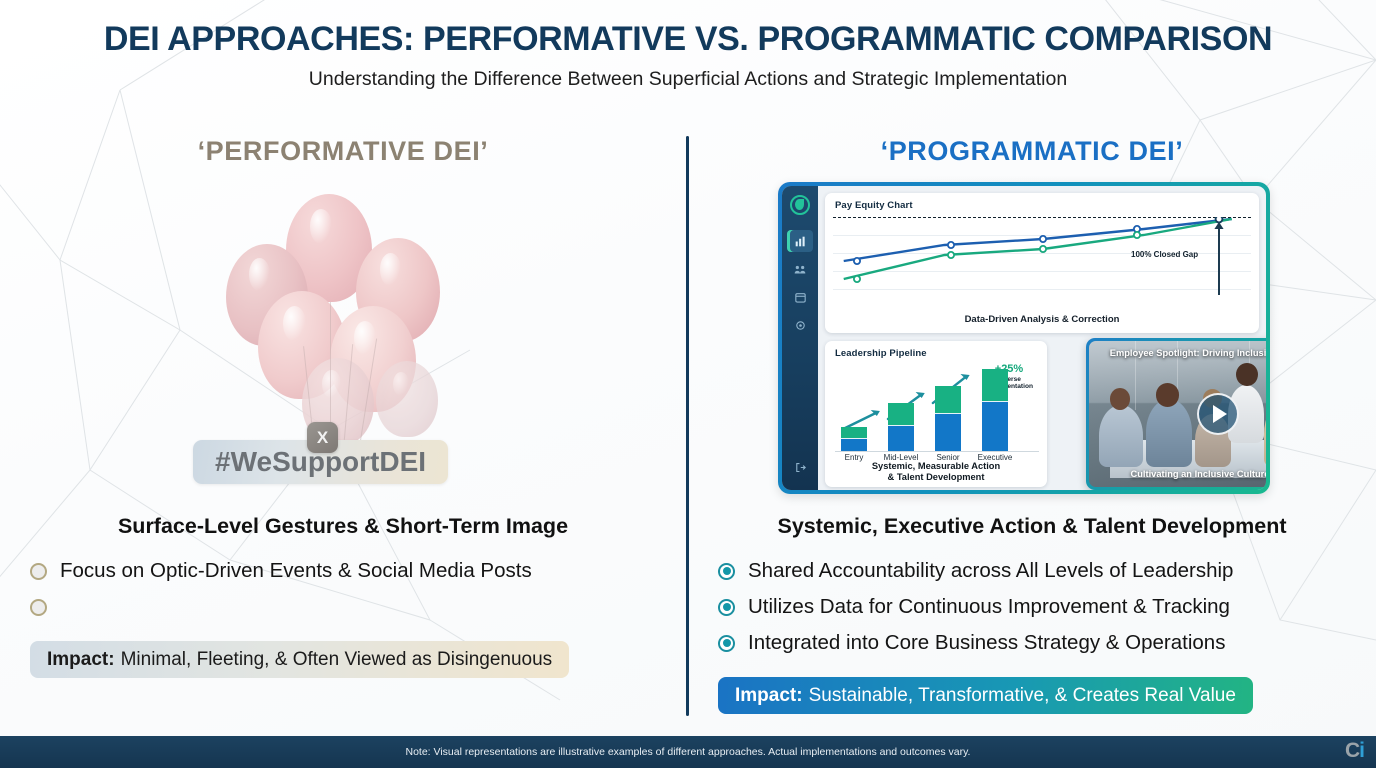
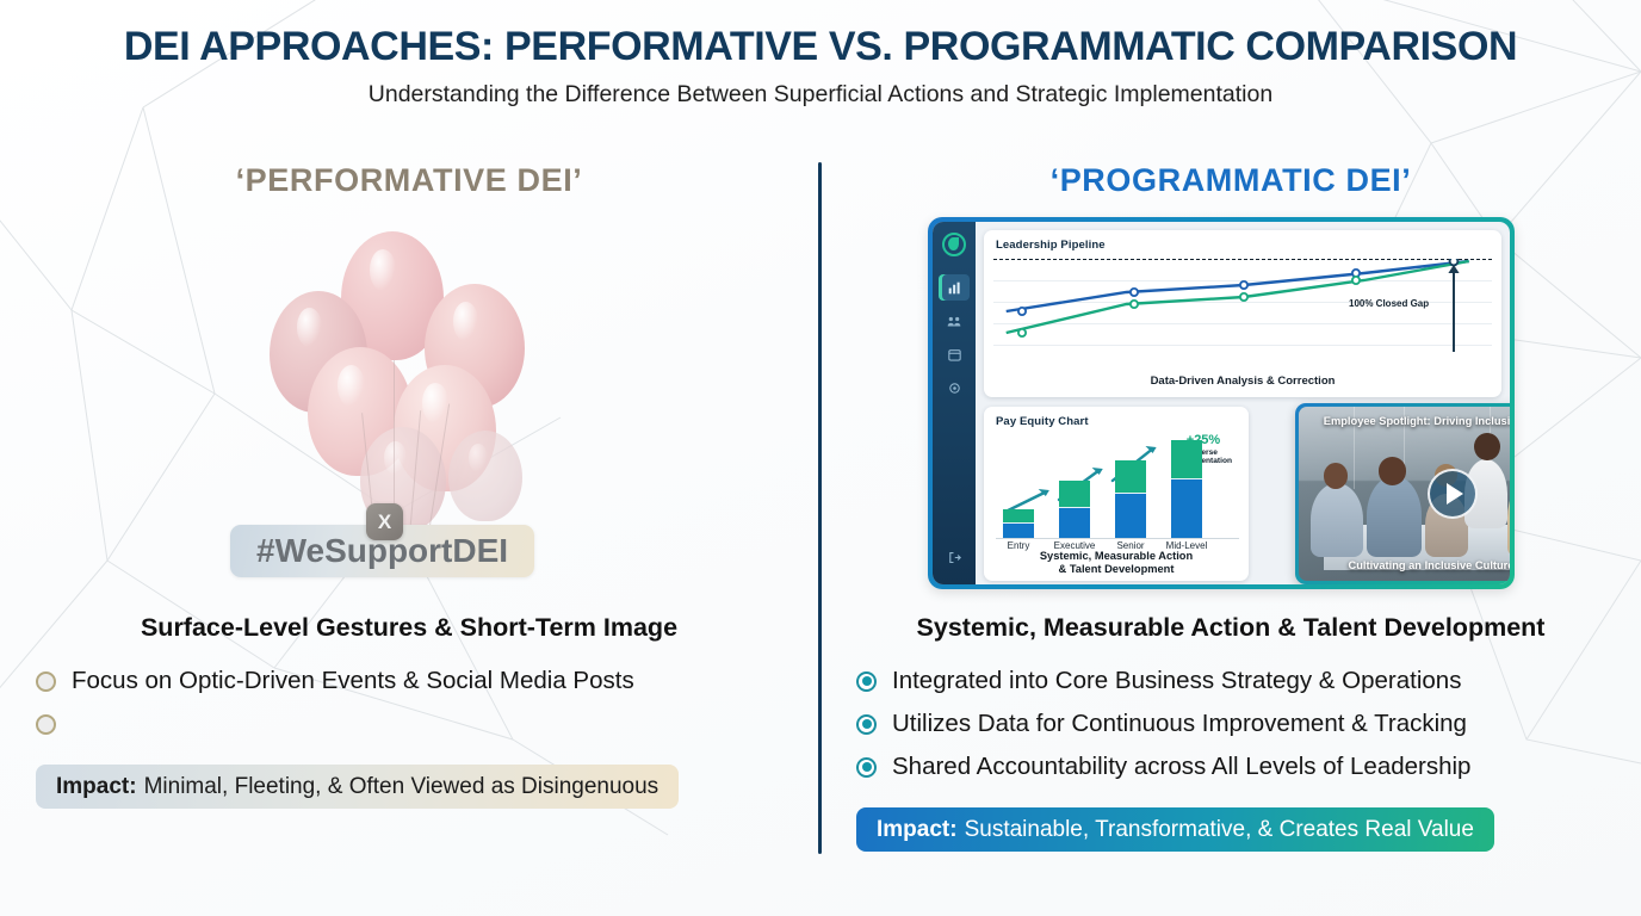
  DEI APPROACHES: PERFORMATIVE VS. PROGRAMMATIC COMPARISON
  Understanding the Difference Between Superficial Actions and Strategic Implementation
  ‘PERFORMATIVE DEI’
  #WeSupportDEI
  X
  Surface-Level Gestures & Short-Term Image
  Focus on Optic-Driven Events & Social Media Posts
  Impact:
  Minimal, Fleeting, & Often Viewed as Disingenuous
  ‘PROGRAMMATIC DEI’
- Pay Equity Chart
+ Leadership Pipeline
  100% Closed Gap
  Data-Driven Analysis & Correction
- Leadership Pipeline
+ Pay Equity Chart
  Entry
- Mid-Level
+ Executive
  Senior
- Executive
+ Mid-Level
  Systemic, Measurable Action
  & Talent Development
  Employee Spotlight: Driving Inclusi
  Cultivating an Inclusive Cultur
- Systemic, Executive Action & Talent Development
+ Systemic, Measurable Action & Talent Development
- Shared Accountability across All Levels of Leadership
+ Integrated into Core Business Strategy & Operations
  Utilizes Data for Continuous Improvement & Tracking
- Integrated into Core Business Strategy & Operations
+ Shared Accountability across All Levels of Leadership
  Impact:
  Sustainable, Transformative, & Creates Real Value
- Note: Visual representations are illustrative examples of different approaches. Actual implementations and outcomes vary.
- C
- i
